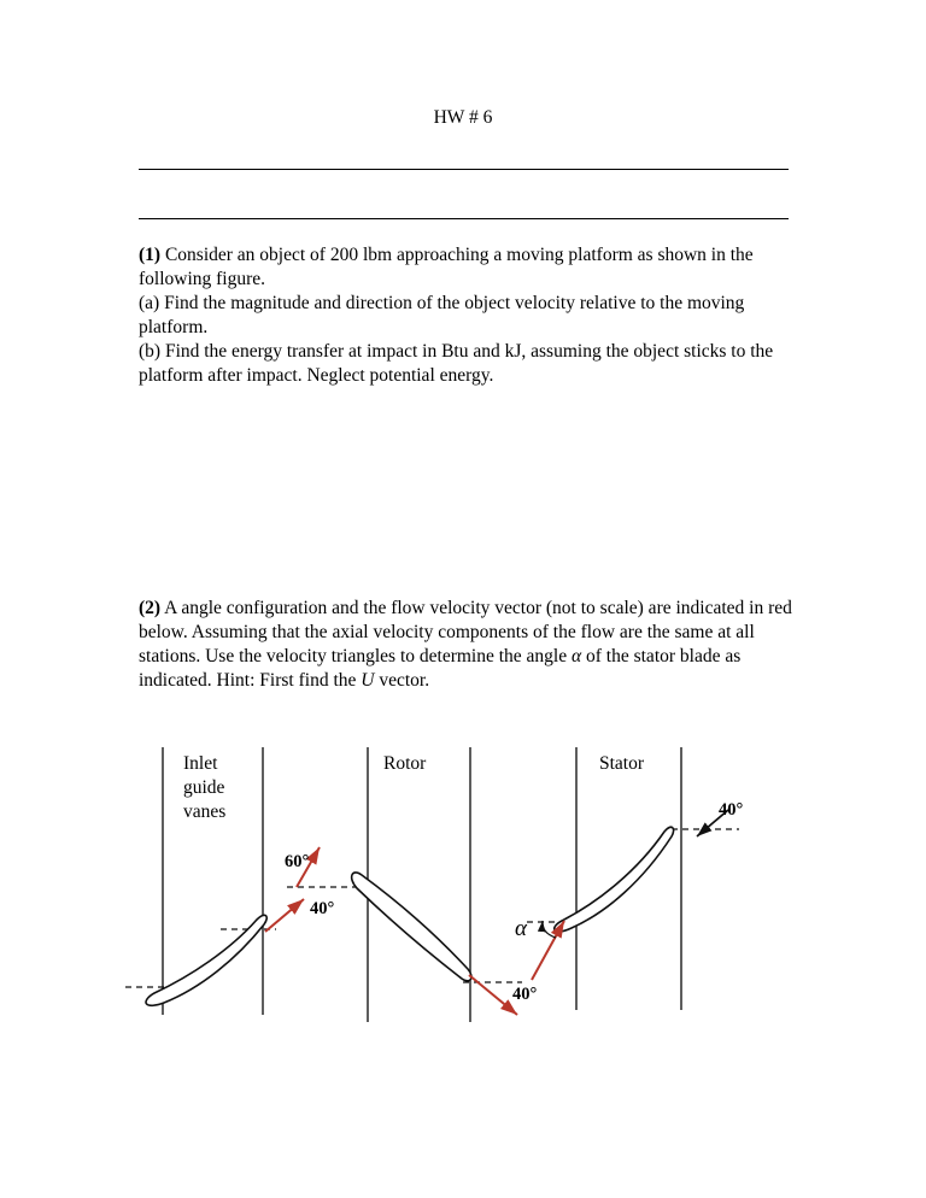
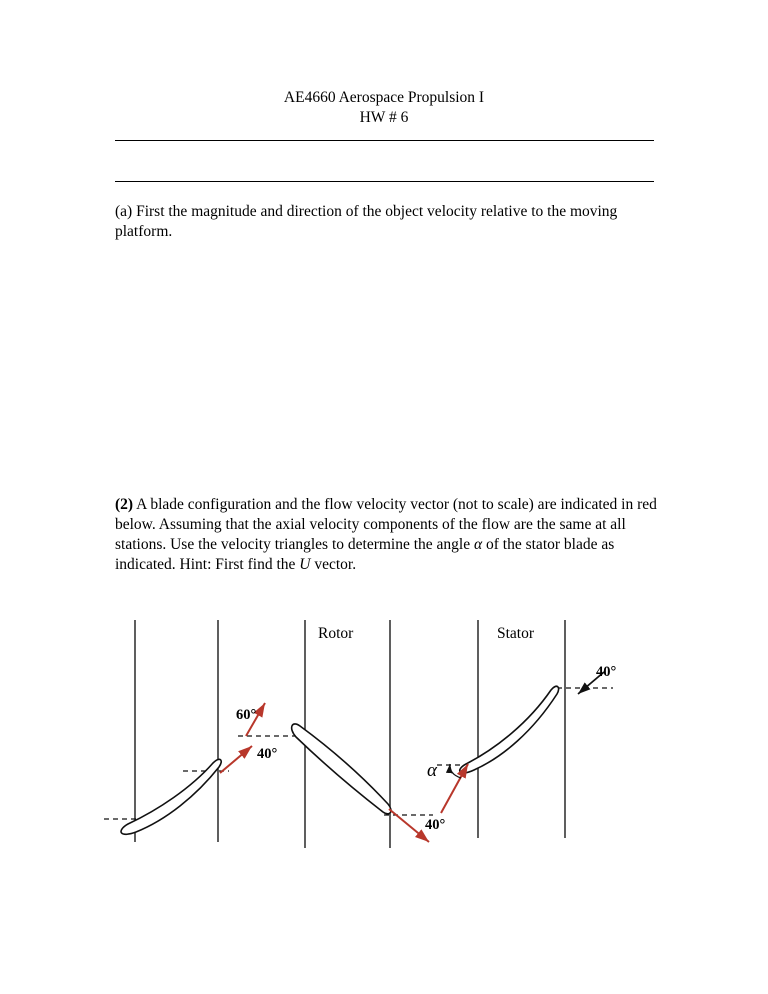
+ AE4660 Aerospace Propulsion I
  HW # 6
- (1) Consider an object of 200 lbm approaching a moving platform as shown in the following figure.
- (a) Find the magnitude and direction of the object velocity relative to the moving platform.
+ (a) First the magnitude and direction of the object velocity relative to the moving platform.
- (b) Find the energy transfer at impact in Btu and kJ, assuming the object sticks to the platform after impact. Neglect potential energy.
- (2) A angle configuration and the flow velocity vector (not to scale) are indicated in red below. Assuming that the axial velocity components of the flow are the same at all stations. Use the velocity triangles to determine the angle α of the stator blade as indicated. Hint: First find the U vector.
+ (2) A blade configuration and the flow velocity vector (not to scale) are indicated in red below. Assuming that the axial velocity components of the flow are the same at all stations. Use the velocity triangles to determine the angle α of the stator blade as indicated. Hint: First find the U vector.
- Inlet guide vanes
  Rotor
  Stator
  60°
  40°
  α
  40°
  40°
